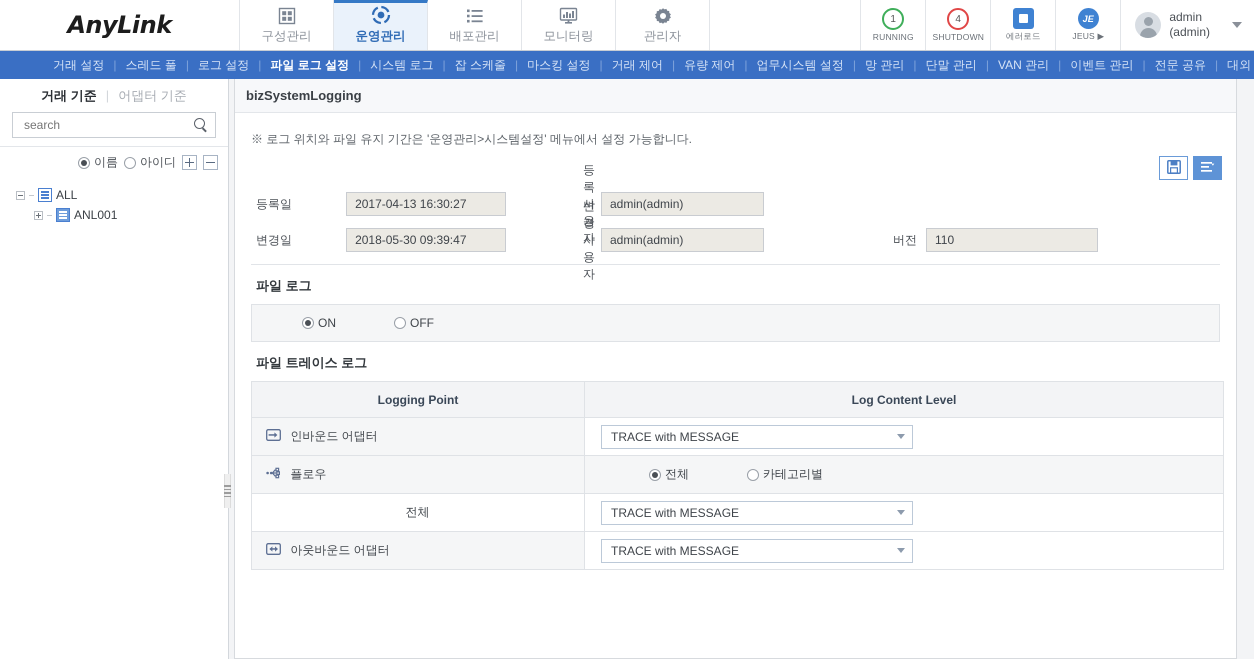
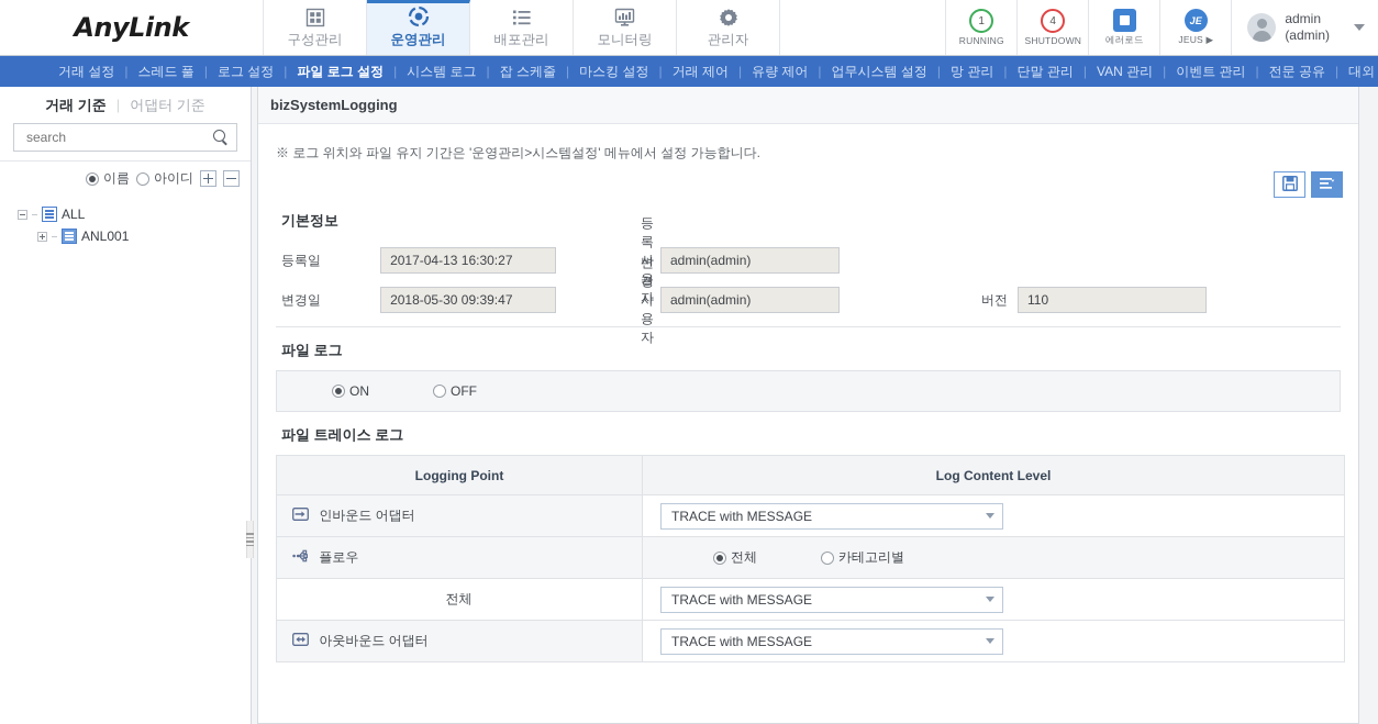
  AnyLink
  구성관리
  운영관리
  배포관리
  모니터링
  관리자
  1
  RUNNING
  4
  SHUTDOWN
  에러로드
  JE
  JEUS ▶
  admin
  (admin)
  거래 설정
  |
  스레드 풀
  |
  로그 설정
  |
  파일 로그 설정
  |
  시스템 로그
  |
  잡 스케줄
  |
  마스킹 설정
  |
  거래 제어
  |
  유량 제어
  |
  업무시스템 설정
  |
  망 관리
  |
  단말 관리
  |
  VAN 관리
  |
  이벤트 관리
  |
  전문 공유
  |
  거래 기준
  |
  어댑터 기준
  search
  이름
  아이디
  ALL
  ANL001
  bizSystemLogging
  ※ 로그 위치와 파일 유지 기간은 '운영관리>시스템설정' 메뉴에서 설정 가능합니다.
+ 기본정보
  등록일
  2017-04-13 16:30:27
  등록 사용자
  admin(admin)
  변경일
  2018-05-30 09:39:47
  변경 사용자
  admin(admin)
  버전
  110
  파일 로그
  ON
  OFF
  파일 트레이스 로그
  Logging Point	Log Content Level
  인바운드 어댑터	TRACE with MESSAGE
  플로우	전체 카테고리별
  전체	TRACE with MESSAGE
  아웃바운드 어댑터	TRACE with MESSAGE
